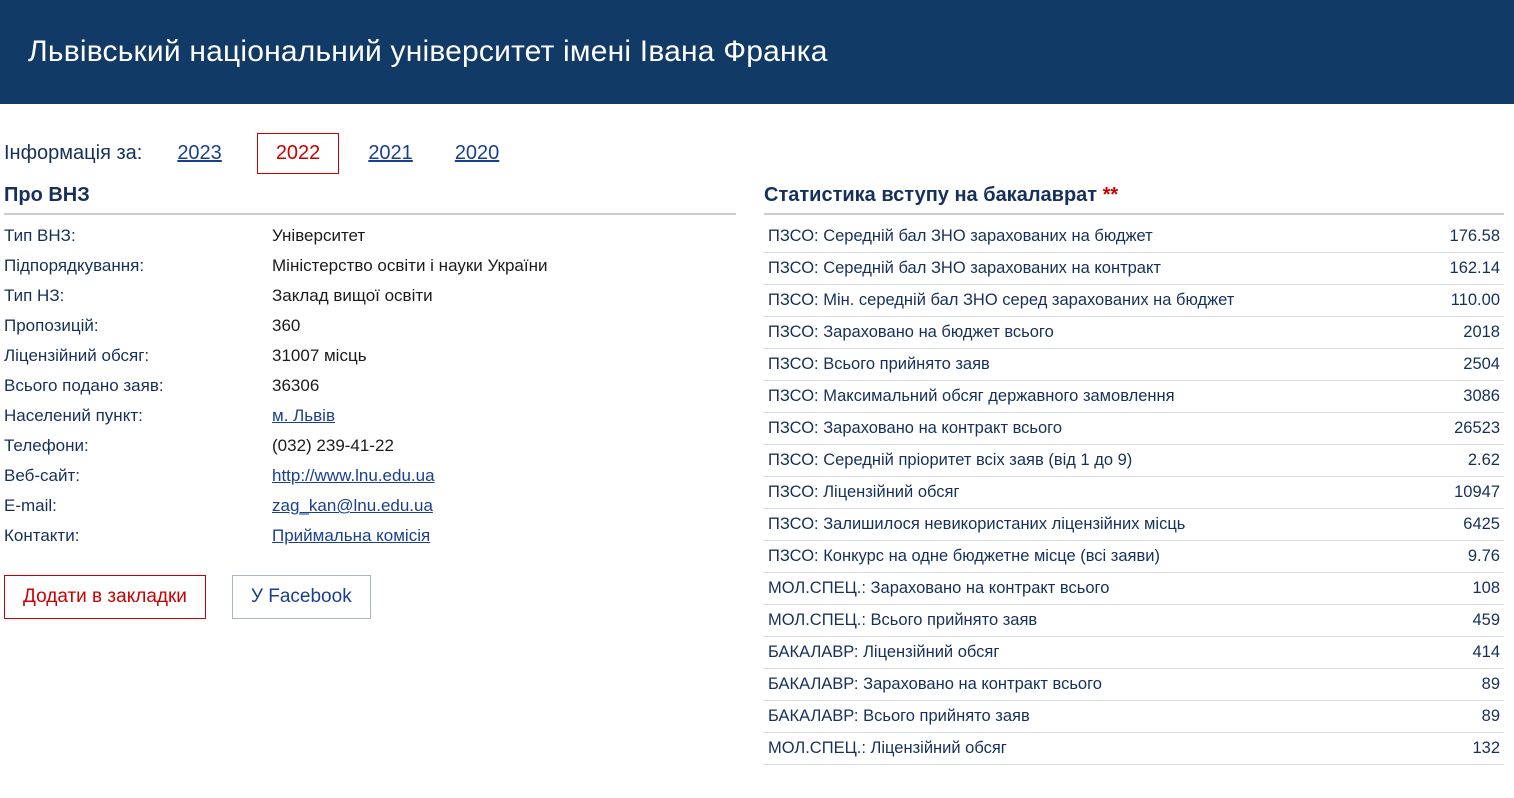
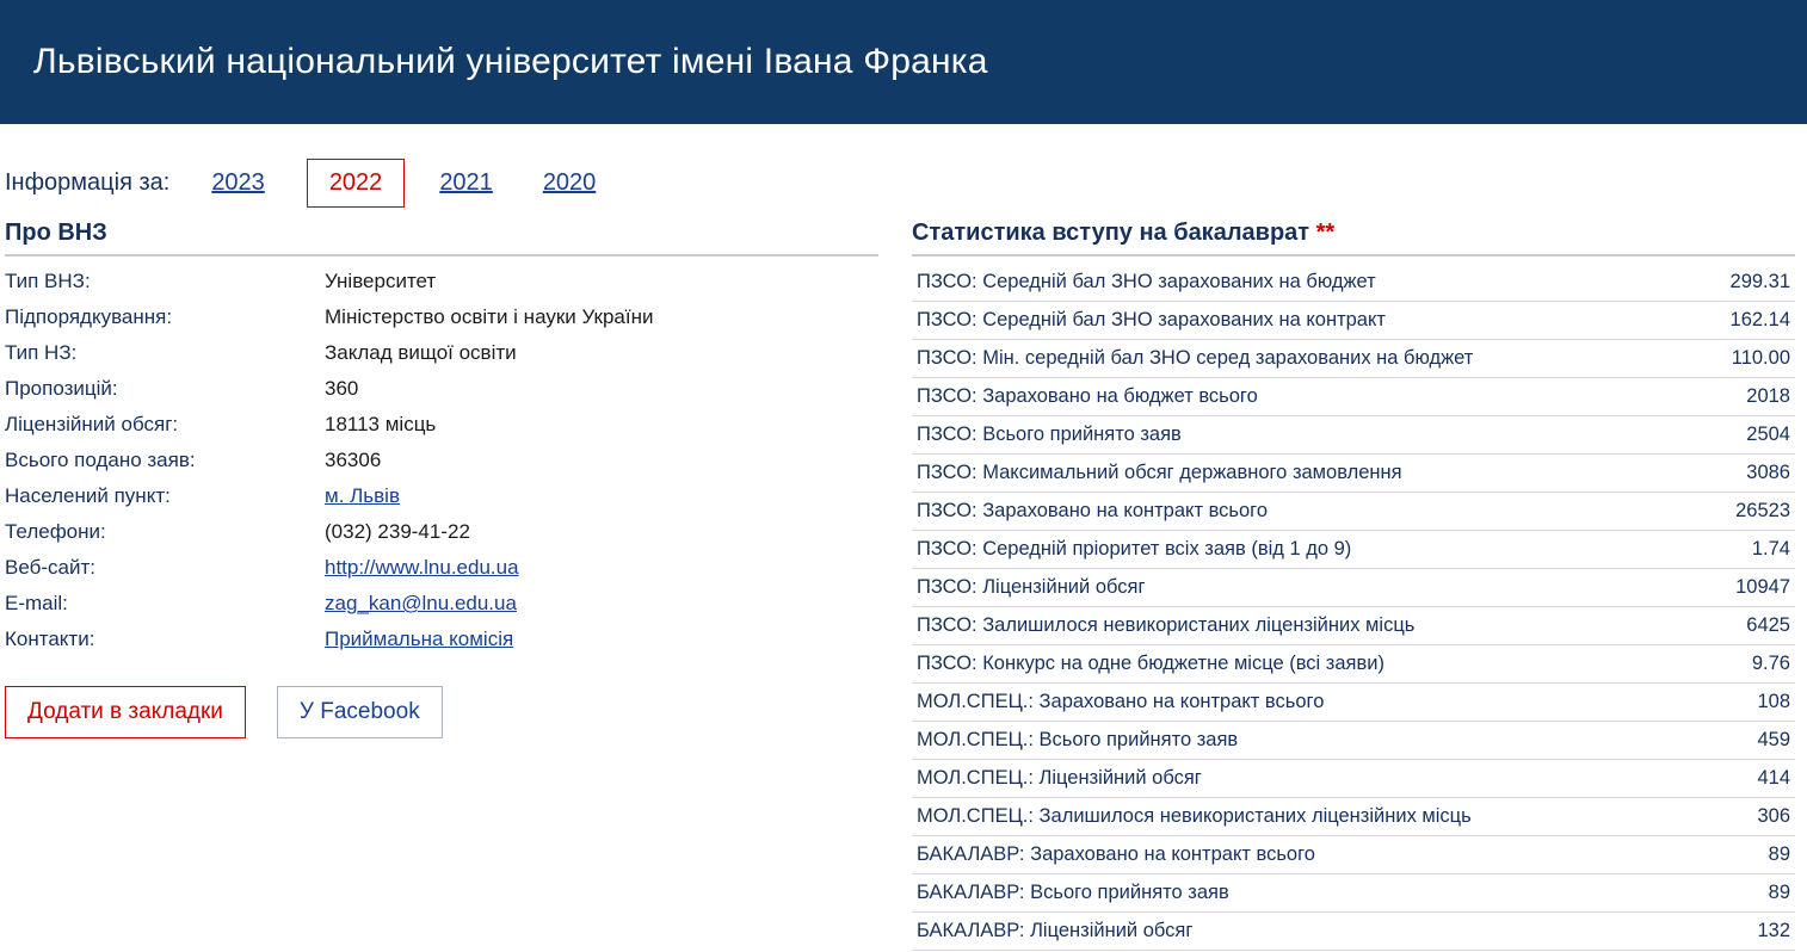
  Львівський національний університет імені Івана Франка
  Інформація за:
  2023
  2022
  2021
  2020
  Про ВНЗ
  Тип ВНЗ:	Університет
  Підпорядкування:	Міністерство освіти і науки України
  Тип НЗ:	Заклад вищої освіти
  Пропозицій:	360
- Ліцензійний обсяг:	31007 місць
+ Ліцензійний обсяг:	18113 місць
  Всього подано заяв:	36306
  Населений пункт:	м. Львів
  Телефони:	(032) 239-41-22
  Веб-сайт:	http://www.lnu.edu.ua
  E-mail:	zag_kan@lnu.edu.ua
  Контакти:	Приймальна комісія
  Додати в закладки
  У Facebook
  Статистика вступу на бакалаврат **
- ПЗСО: Середній бал ЗНО зарахованих на бюджет	176.58
+ ПЗСО: Середній бал ЗНО зарахованих на бюджет	299.31
  ПЗСО: Середній бал ЗНО зарахованих на контракт	162.14
  ПЗСО: Мін. середній бал ЗНО серед зарахованих на бюджет	110.00
  ПЗСО: Зараховано на бюджет всього	2018
  ПЗСО: Всього прийнято заяв	2504
  ПЗСО: Максимальний обсяг державного замовлення	3086
  ПЗСО: Зараховано на контракт всього	26523
- ПЗСО: Середній пріоритет всіх заяв (від 1 до 9)	2.62
+ ПЗСО: Середній пріоритет всіх заяв (від 1 до 9)	1.74
  ПЗСО: Ліцензійний обсяг	10947
  ПЗСО: Залишилося невикористаних ліцензійних місць	6425
  ПЗСО: Конкурс на одне бюджетне місце (всі заяви)	9.76
  МОЛ.СПЕЦ.: Зараховано на контракт всього	108
  МОЛ.СПЕЦ.: Всього прийнято заяв	459
- БАКАЛАВР: Ліцензійний обсяг	414
+ МОЛ.СПЕЦ.: Ліцензійний обсяг	414
+ МОЛ.СПЕЦ.: Залишилося невикористаних ліцензійних місць	306
  БАКАЛАВР: Зараховано на контракт всього	89
  БАКАЛАВР: Всього прийнято заяв	89
- МОЛ.СПЕЦ.: Ліцензійний обсяг	132
+ БАКАЛАВР: Ліцензійний обсяг	132
